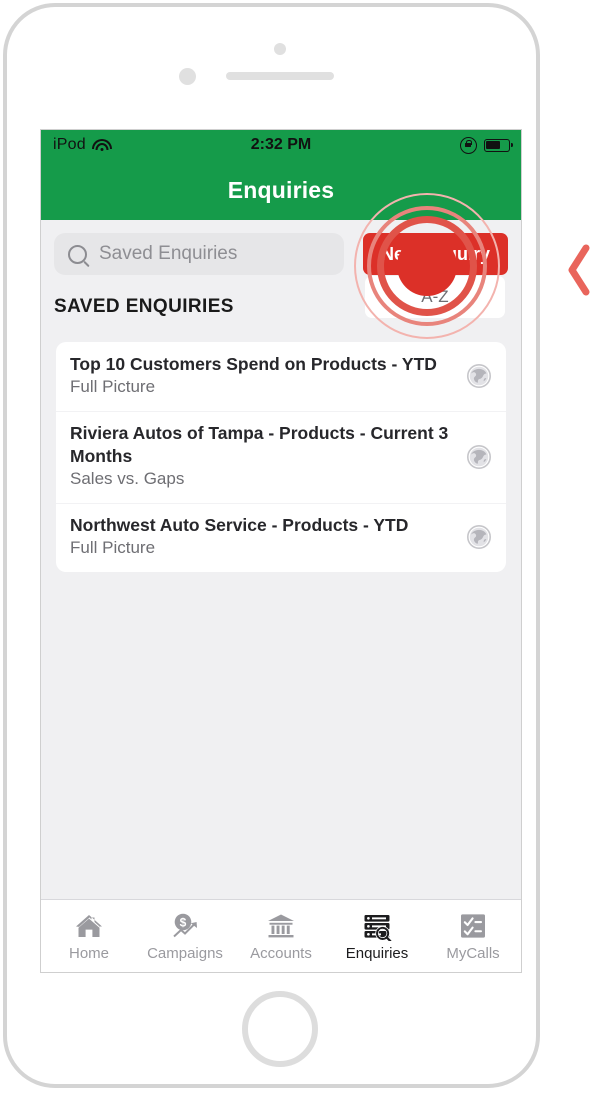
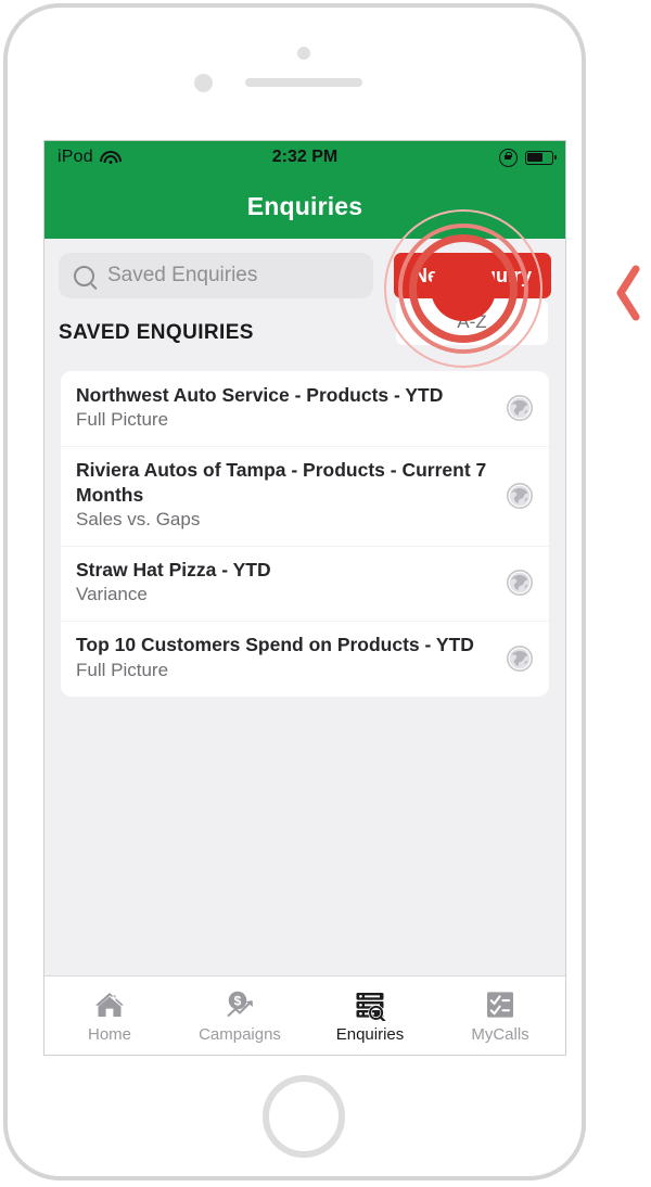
  iPod
  2:32 PM
  Enquiries
  Saved Enquiries
  SAVED ENQUIRIES
  A-Z
- Top 10 Customers Spend on Products - YTD
+ Northwest Auto Service - Products - YTD
  Full Picture
- Riviera Autos of Tampa - Products - Current 3 Months
+ Riviera Autos of Tampa - Products - Current 7 Months
  Sales vs. Gaps
+ Straw Hat Pizza - YTD
+ Variance
- Northwest Auto Service - Products - YTD
+ Top 10 Customers Spend on Products - YTD
  Full Picture
  Home
  $
  Campaigns
- Accounts
  Enquiries
  MyCalls
